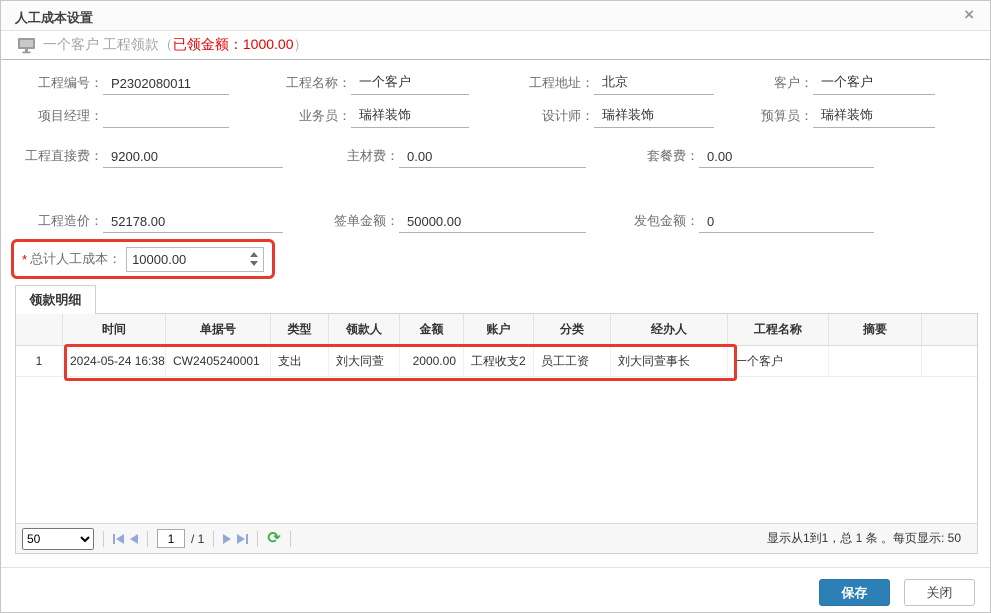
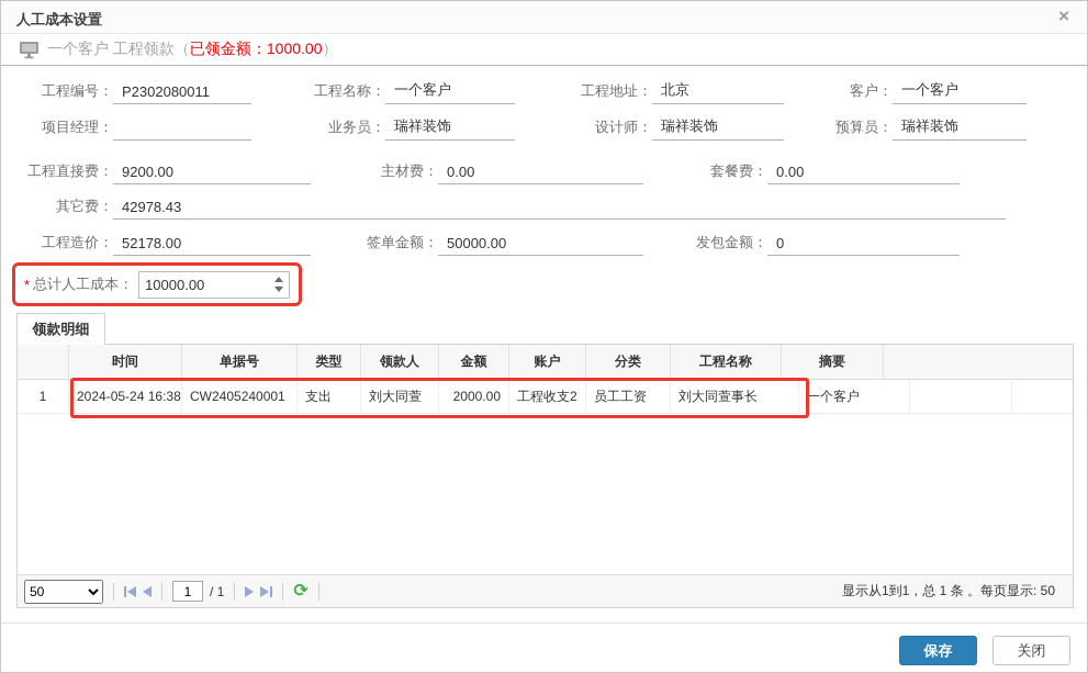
  人工成本设置
  ×
  一个客户 工程领款
  （
  已领金额：1000.00
  ）
  工程编号：
  P2302080011
  工程名称：
  一个客户
  工程地址：
  北京
  客户：
  一个客户
  项目经理：
  业务员：
  瑞祥装饰
  设计师：
  瑞祥装饰
  预算员：
  瑞祥装饰
  工程直接费：
  9200.00
  主材费：
  0.00
  套餐费：
  0.00
+ 其它费：
+ 42978.43
  工程造价：
  52178.00
  签单金额：
  50000.00
  发包金额：
  0
  *
  总计人工成本：
  10000.00
  领款明细
  时间
  单据号
  类型
  领款人
  金额
  账户
  分类
- 经办人
  工程名称
  摘要
  1
  2024-05-24 16:38
  CW2405240001
  支出
  刘大同萱
  2000.00
  工程收支2
  员工工资
  刘大同萱事长
  一个客户
  50
  1
  / 1
  ⟳
  显示从1到1，总 1 条 。每页显示: 50
  保存
  关闭
